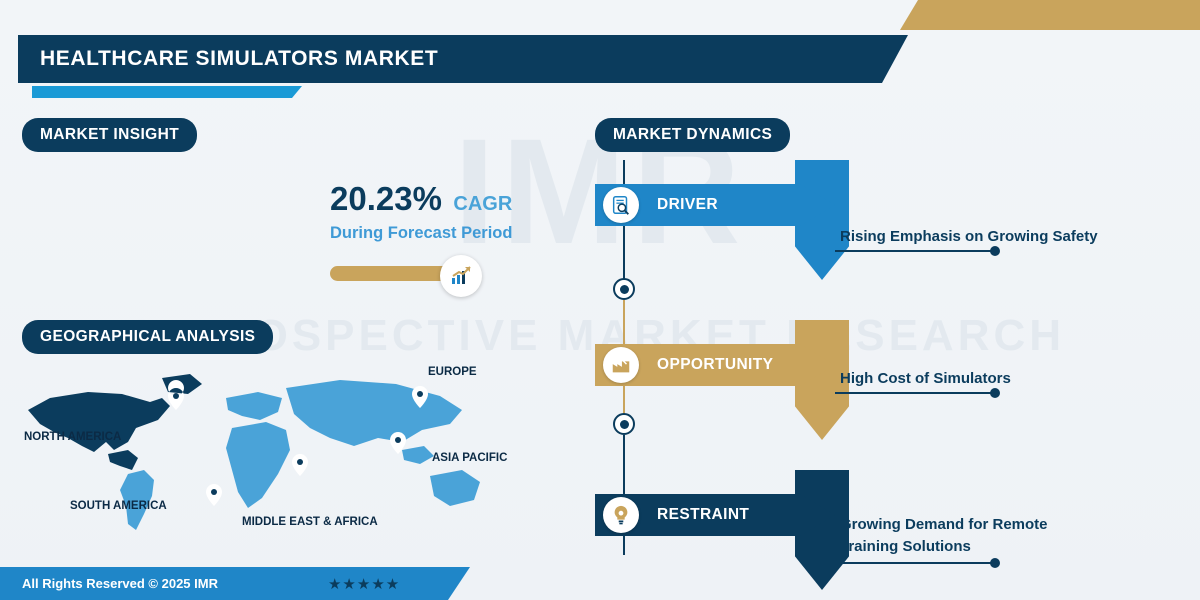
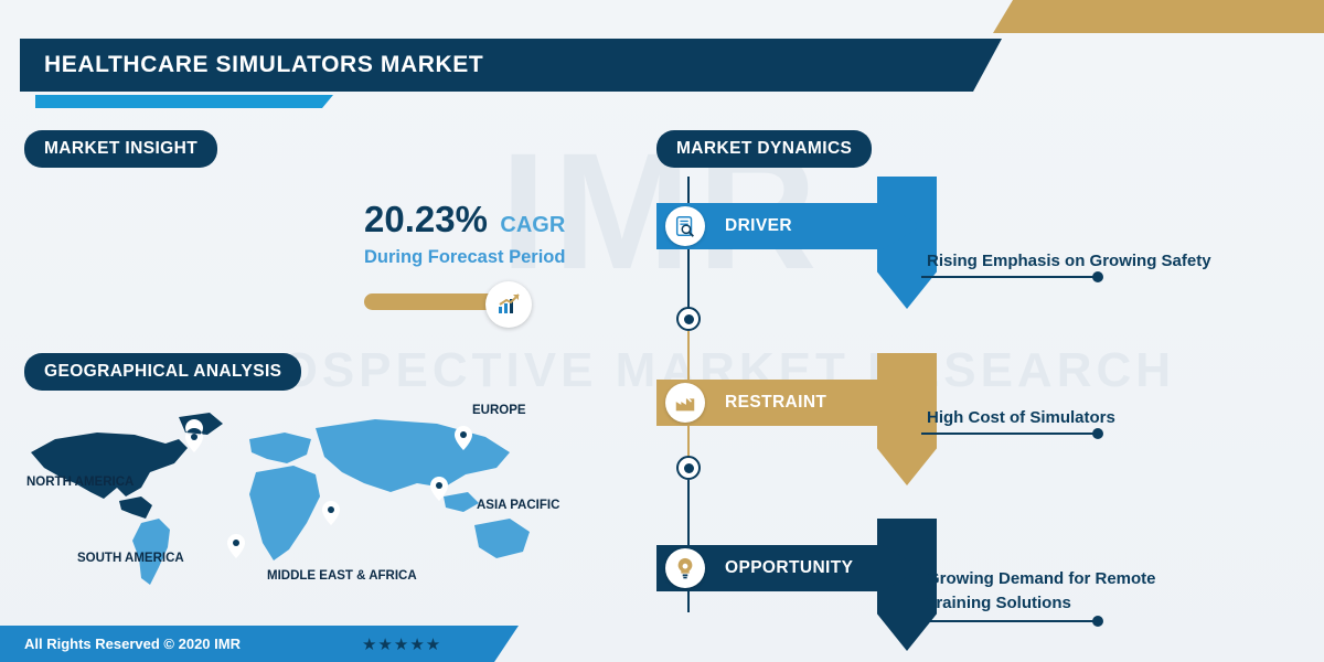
  SPECTIVE MARKETSEARCH
  HEALTHCARE SIMULATORS MARKET
  MARKET INSIGHT
  GEOGRAPHICAL ANALYSIS
  MARKET DYNAMICS
  20.23% CAGR
  During Forecast Period
  EUROPE
  NORTH AMERICA
  ASIA PACIFIC
  SOUTH AMERICA
  MIDDLE EAST & AFRICA
  DRIVER
  Rising Emphasis on Growing Safety
- OPPORTUNITY
+ RESTRAINT
  High Cost of Simulators
- RESTRAINT
+ OPPORTUNITY
  Growing Demand for Remote
  Training Solutions
- All Rights Reserved © 2025 IMR
+ All Rights Reserved © 2020 IMR
  ★★★★★
